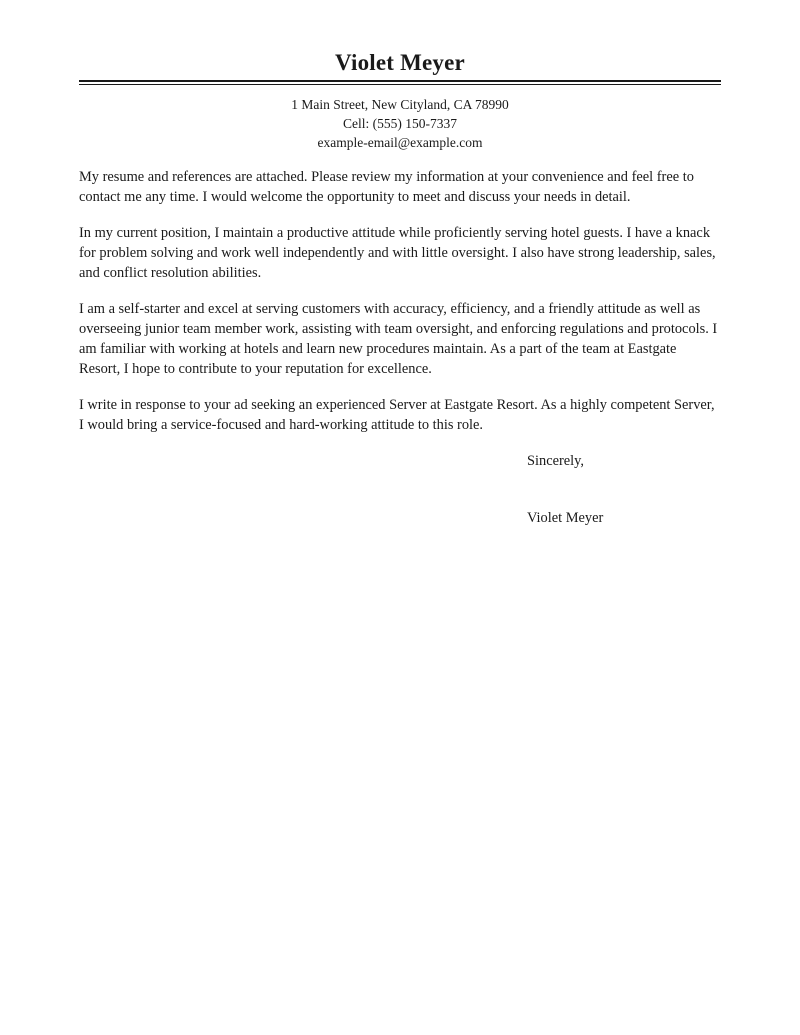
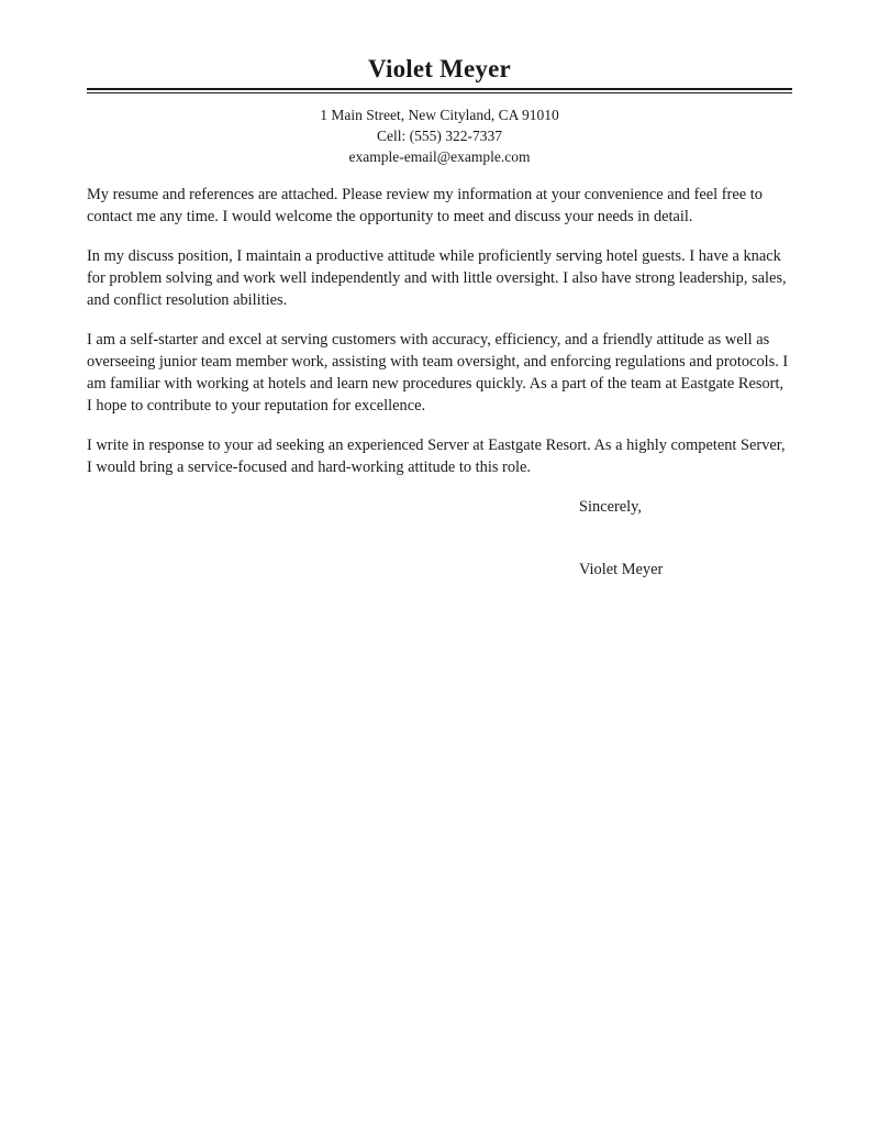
  Violet Meyer
- 1 Main Street, New Cityland, CA 78990
+ 1 Main Street, New Cityland, CA 91010
- Cell: (555) 150-7337
+ Cell: (555) 322-7337
  example-email@example.com
  My resume and references are attached. Please review my information at your convenience and feel free to contact me any time. I would welcome the opportunity to meet and discuss your needs in detail.
- In my current position, I maintain a productive attitude while proficiently serving hotel guests. I have a knack for problem solving and work well independently and with little oversight. I also have strong leadership, sales, and conflict resolution abilities.
+ In my discuss position, I maintain a productive attitude while proficiently serving hotel guests. I have a knack for problem solving and work well independently and with little oversight. I also have strong leadership, sales, and conflict resolution abilities.
- I am a self-starter and excel at serving customers with accuracy, efficiency, and a friendly attitude as well as overseeing junior team member work, assisting with team oversight, and enforcing regulations and protocols. I am familiar with working at hotels and learn new procedures maintain. As a part of the team at Eastgate Resort, I hope to contribute to your reputation for excellence.
+ I am a self-starter and excel at serving customers with accuracy, efficiency, and a friendly attitude as well as overseeing junior team member work, assisting with team oversight, and enforcing regulations and protocols. I am familiar with working at hotels and learn new procedures quickly. As a part of the team at Eastgate Resort, I hope to contribute to your reputation for excellence.
  I write in response to your ad seeking an experienced Server at Eastgate Resort. As a highly competent Server, I would bring a service-focused and hard-working attitude to this role.
  Sincerely,
  Violet Meyer
